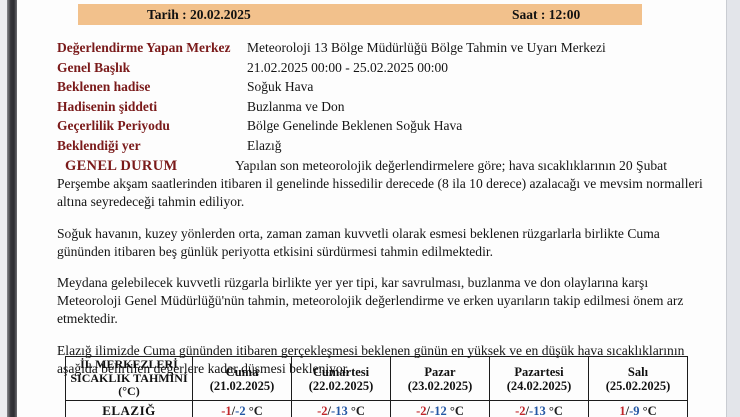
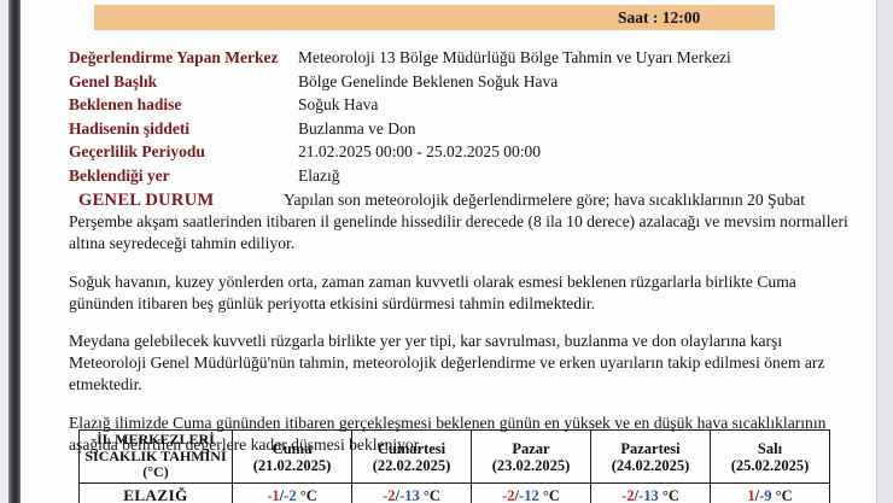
- Tarih : 20.02.2025
  Saat : 12:00
  Değerlendirme Yapan Merkez
  Meteoroloji 13 Bölge Müdürlüğü Bölge Tahmin ve Uyarı Merkezi
  Genel Başlık
- 21.02.2025 00:00 - 25.02.2025 00:00
+ Bölge Genelinde Beklenen Soğuk Hava
  Beklenen hadise
  Soğuk Hava
  Hadisenin şiddeti
  Buzlanma ve Don
  Geçerlilik Periyodu
- Bölge Genelinde Beklenen Soğuk Hava
+ 21.02.2025 00:00 - 25.02.2025 00:00
  Beklendiği yer
  Elazığ
  GENEL DURUM Yapılan son meteorolojik değerlendirmelere göre; hava sıcaklıklarının 20 Şubat Perşembe akşam saatlerinden itibaren il genelinde hissedilir derecede (8 ila 10 derece) azalacağı ve mevsim normalleri altına seyredeceği tahmin ediliyor.
  Soğuk havanın, kuzey yönlerden orta, zaman zaman kuvvetli olarak esmesi beklenen rüzgarlarla birlikte Cuma gününden itibaren beş günlük periyotta etkisini sürdürmesi tahmin edilmektedir.
  Meydana gelebilecek kuvvetli rüzgarla birlikte yer yer tipi, kar savrulması, buzlanma ve don olaylarına karşı Meteoroloji Genel Müdürlüğü'nün tahmin, meteorolojik değerlendirme ve erken uyarıların takip edilmesi önem arz etmektedir.
  Elazığ ilimizde Cuma gününden itibaren gerçekleşmesi beklenen günün en yüksek ve en düşük hava sıcaklıklarının aşağıda belirtilen değerlere kadar düşmesi bekleniyor.
  İL MERKEZLERİ SICAKLIK TAHMİNİ (°C)	Cuma (21.02.2025)	Cumartesi (22.02.2025)	Pazar (23.02.2025)	Pazartesi (24.02.2025)	Salı (25.02.2025)
  ELAZIĞ	-1/-2 °C	-2/-13 °C	-2/-12 °C	-2/-13 °C	1/-9 °C
